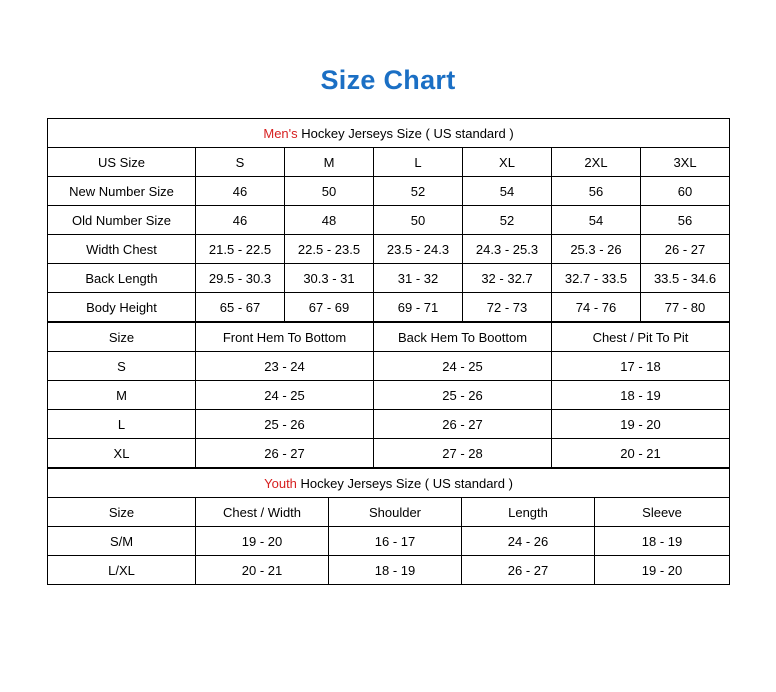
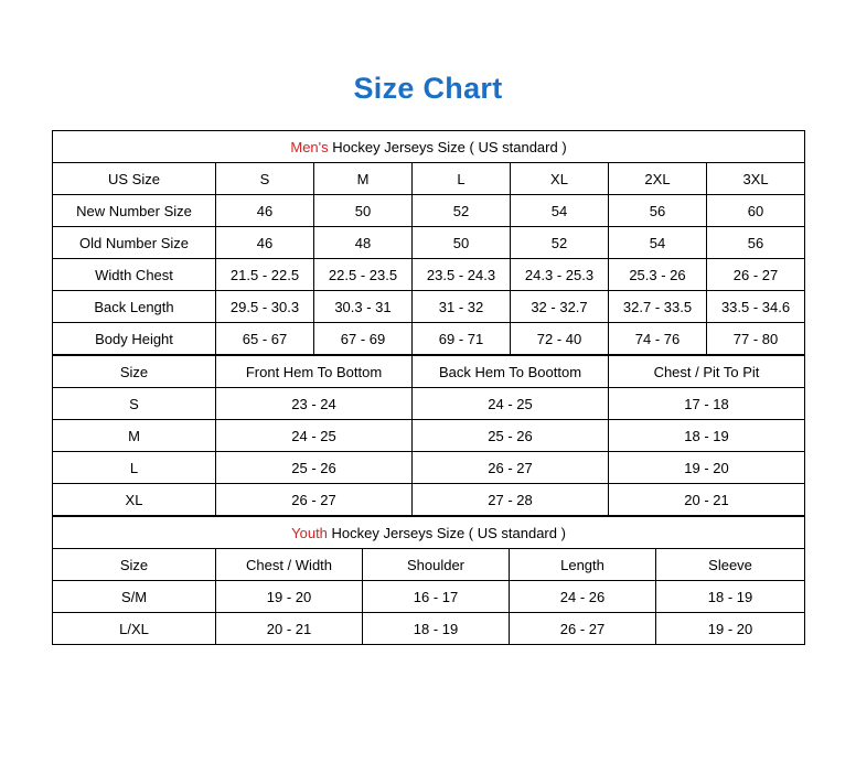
  Size Chart
  Men's Hockey Jerseys Size ( US standard )
  US Size	S	M	L	XL	2XL	3XL
  New Number Size	46	50	52	54	56	60
  Old Number Size	46	48	50	52	54	56
  Width Chest	21.5 - 22.5	22.5 - 23.5	23.5 - 24.3	24.3 - 25.3	25.3 - 26	26 - 27
  Back Length	29.5 - 30.3	30.3 - 31	31 - 32	32 - 32.7	32.7 - 33.5	33.5 - 34.6
- Body Height	65 - 67	67 - 69	69 - 71	72 - 73	74 - 76	77 - 80
+ Body Height	65 - 67	67 - 69	69 - 71	72 - 40	74 - 76	77 - 80
  Size	Front Hem To Bottom	Back Hem To Boottom	Chest / Pit To Pit
  S	23 - 24	24 - 25	17 - 18
  M	24 - 25	25 - 26	18 - 19
  L	25 - 26	26 - 27	19 - 20
  XL	26 - 27	27 - 28	20 - 21
  Youth Hockey Jerseys Size ( US standard )
  Size	Chest / Width	Shoulder	Length	Sleeve
  S/M	19 - 20	16 - 17	24 - 26	18 - 19
  L/XL	20 - 21	18 - 19	26 - 27	19 - 20
